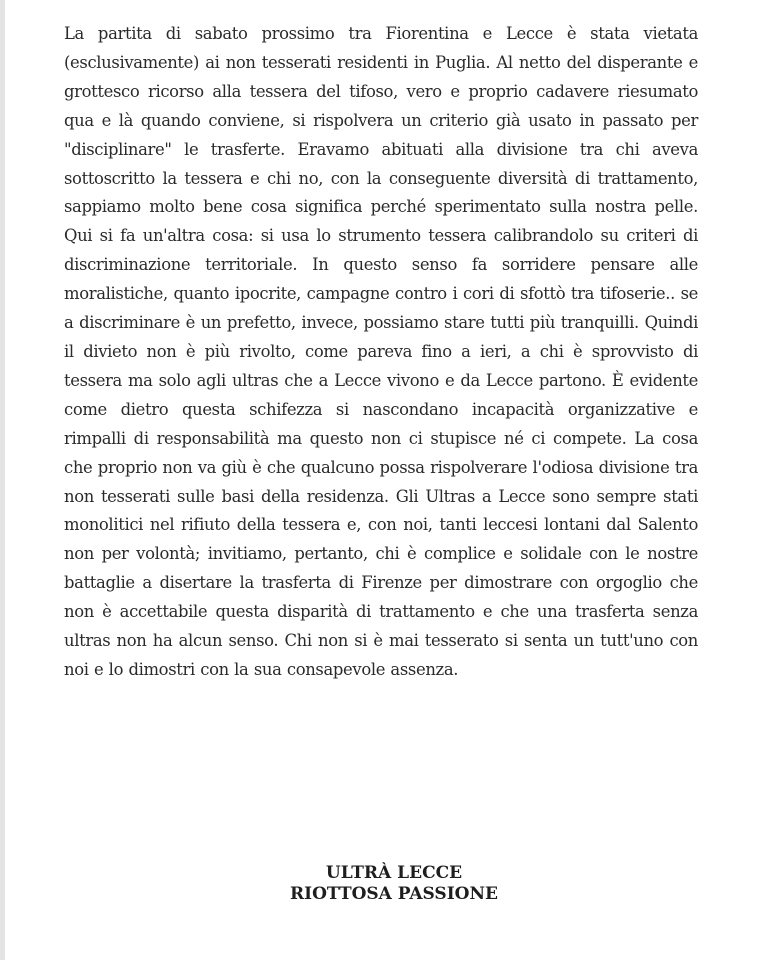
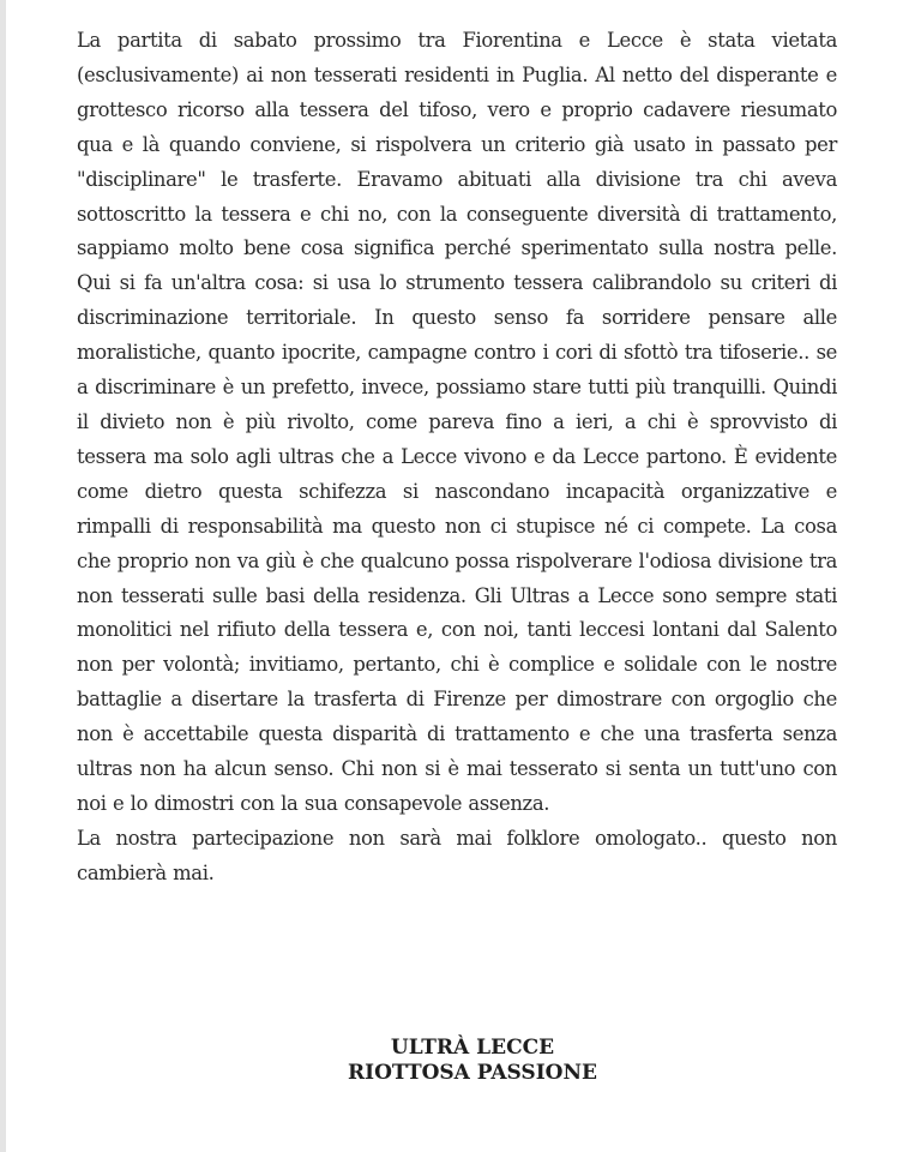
  La partita di sabato prossimo tra Fiorentina e Lecce è stata vietata (esclusivamente) ai non tesserati residenti in Puglia. Al netto del disperante e grottesco ricorso alla tessera del tifoso, vero e proprio cadavere riesumato qua e là quando conviene, si rispolvera un criterio già usato in passato per "disciplinare" le trasferte. Eravamo abituati alla divisione tra chi aveva sottoscritto la tessera e chi no, con la conseguente diversità di trattamento, sappiamo molto bene cosa significa perché sperimentato sulla nostra pelle. Qui si fa un'altra cosa: si usa lo strumento tessera calibrandolo su criteri di discriminazione territoriale. In questo senso fa sorridere pensare alle moralistiche, quanto ipocrite, campagne contro i cori di sfottò tra tifoserie.. se a discriminare è un prefetto, invece, possiamo stare tutti più tranquilli. Quindi il divieto non è più rivolto, come pareva fino a ieri, a chi è sprovvisto di tessera ma solo agli ultras che a Lecce vivono e da Lecce partono. È evidente come dietro questa schifezza si nascondano incapacità organizzative e rimpalli di responsabilità ma questo non ci stupisce né ci compete. La cosa che proprio non va giù è che qualcuno possa rispolverare l'odiosa divisione tra non tesserati sulle basi della residenza. Gli Ultras a Lecce sono sempre stati monolitici nel rifiuto della tessera e, con noi, tanti leccesi lontani dal Salento non per volontà; invitiamo, pertanto, chi è complice e solidale con le nostre battaglie a disertare la trasferta di Firenze per dimostrare con orgoglio che non è accettabile questa disparità di trattamento e che una trasferta senza ultras non ha alcun senso. Chi non si è mai tesserato si senta un tutt'uno con noi e lo dimostri con la sua consapevole assenza.
+ La nostra partecipazione non sarà mai folklore omologato.. questo non cambierà mai.
  ULTRÀ LECCE
  RIOTTOSA PASSIONE
